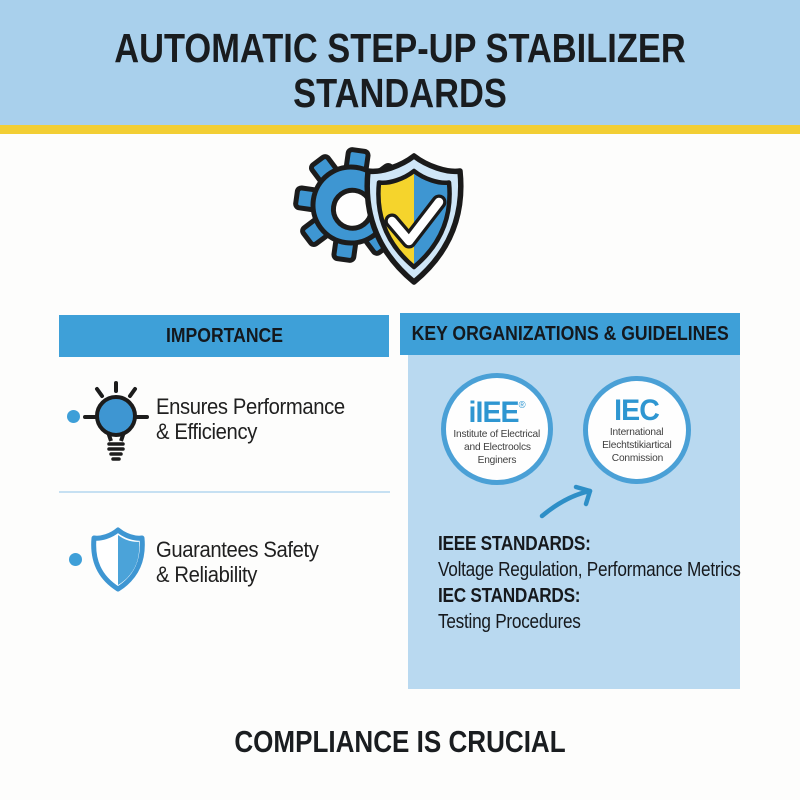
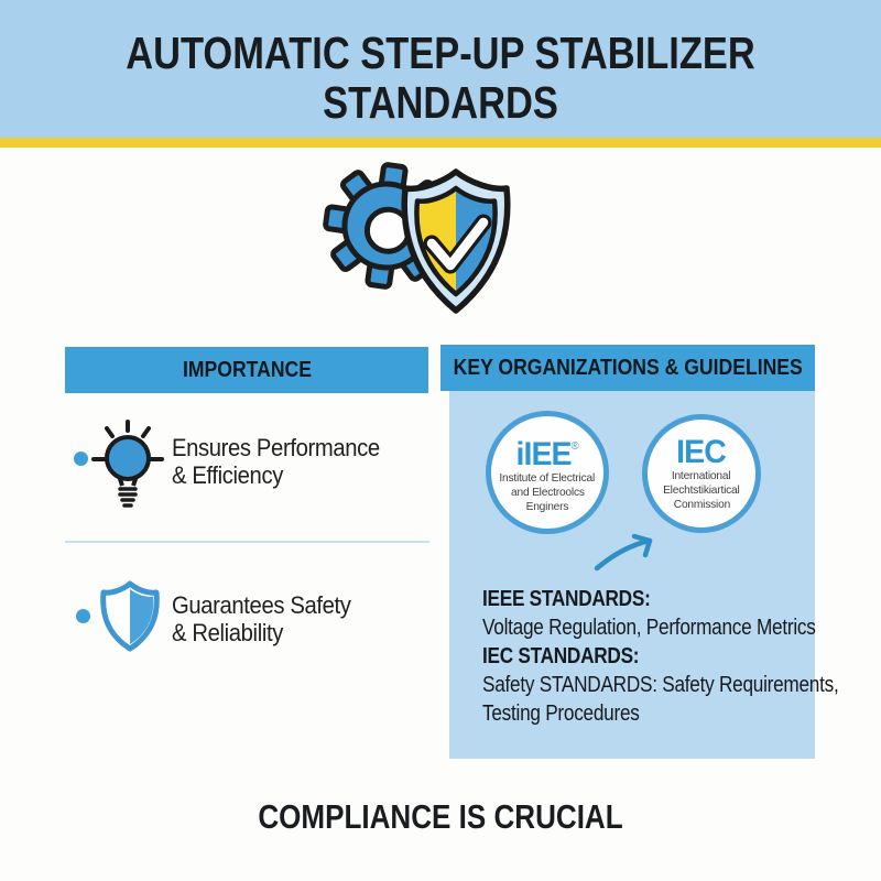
  AUTOMATIC STEP-UP STABILIZER
  STANDARDS
  IMPORTANCE
  Ensures Performance
  & Efficiency
  Guarantees Safety
  & Reliability
  KEY ORGANIZATIONS & GUIDELINES
  iIEE®
  Institute of Electrical
  and Electroolcs
  Enginers
  IEC
  International
  Elechtstikiartical
  Conmission
  IEEE STANDARDS:
  Voltage Regulation, Performance Metrics
  IEC STANDARDS:
+ Safety STANDARDS: Safety Requirements,
  Testing Procedures
  COMPLIANCE IS CRUCIAL
